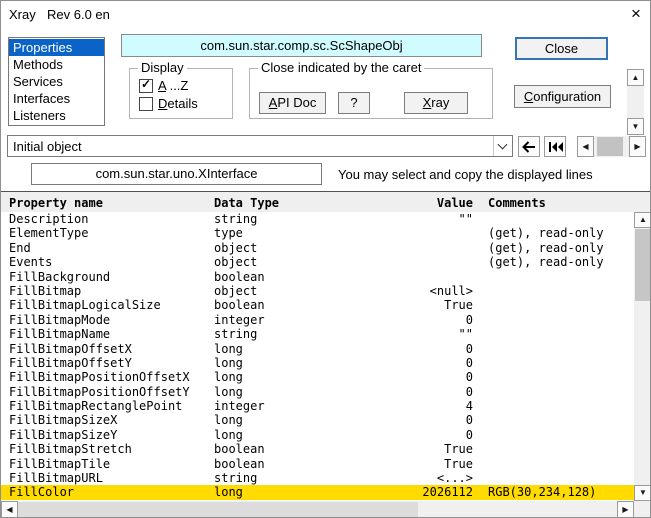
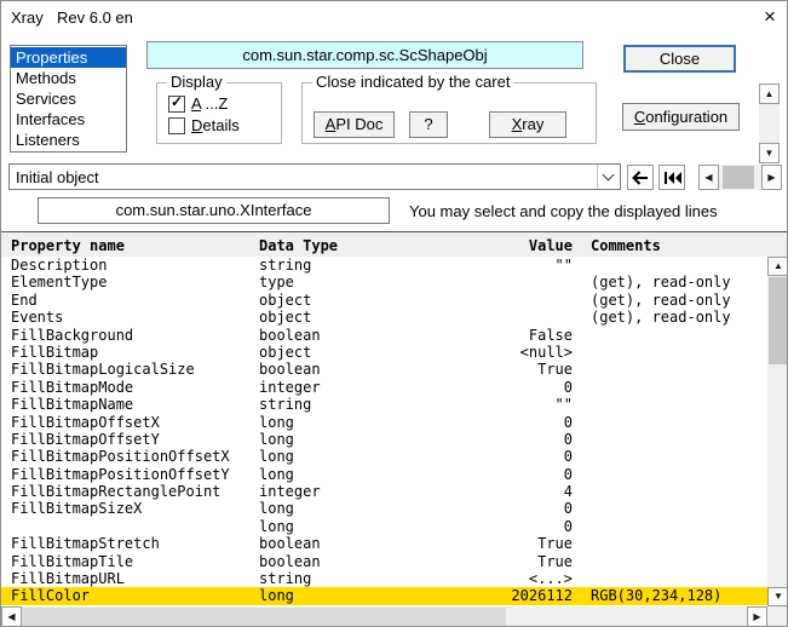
  Xray
  Rev 6.0 en
  ×
  Properties
  Methods
  Services
  Interfaces
  Listeners
  com.sun.star.comp.sc.ScShapeObj
  Close
  Display
  ✓
  A ...Z
  Details
  Close indicated by the caret
  API Doc
  ?
  Xray
  Configuration
  ▲
  ▼
  Initial object
  ◀
  ▶
  com.sun.star.uno.XInterface
  You may select and copy the displayed lines
  Property name
  Data Type
  Value
  Comments
  Description
  string
  ""
  ElementType
  type
  (get), read-only
  End
  object
  (get), read-only
  Events
  object
  (get), read-only
  FillBackground
  boolean
+ False
  FillBitmap
  object
  <null>
  FillBitmapLogicalSize
  boolean
  True
  FillBitmapMode
  integer
  0
  FillBitmapName
  string
  ""
  FillBitmapOffsetX
  long
  0
  FillBitmapOffsetY
  long
  0
  FillBitmapPositionOffsetX
  long
  0
  FillBitmapPositionOffsetY
  long
  0
  FillBitmapRectanglePoint
  integer
  4
  FillBitmapSizeX
  long
  0
- FillBitmapSizeY
  long
  0
  FillBitmapStretch
  boolean
  True
  FillBitmapTile
  boolean
  True
  FillBitmapURL
  string
  <...>
  FillColor
  long
  2026112
  RGB(30,234,128)
  ▲
  ▼
  ◀
  ▶
